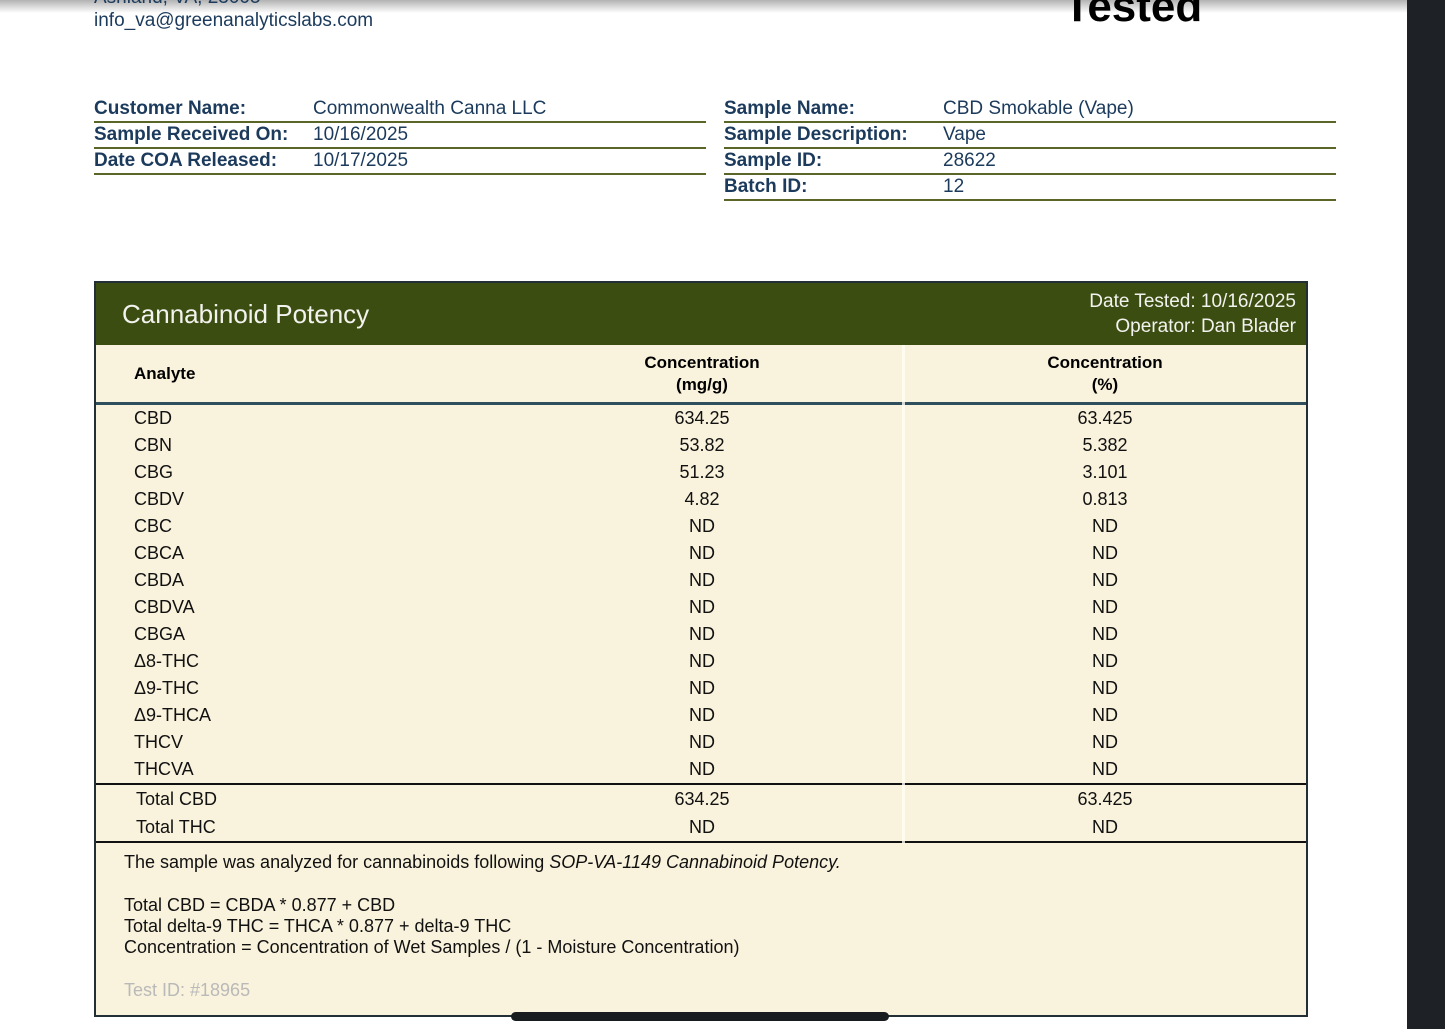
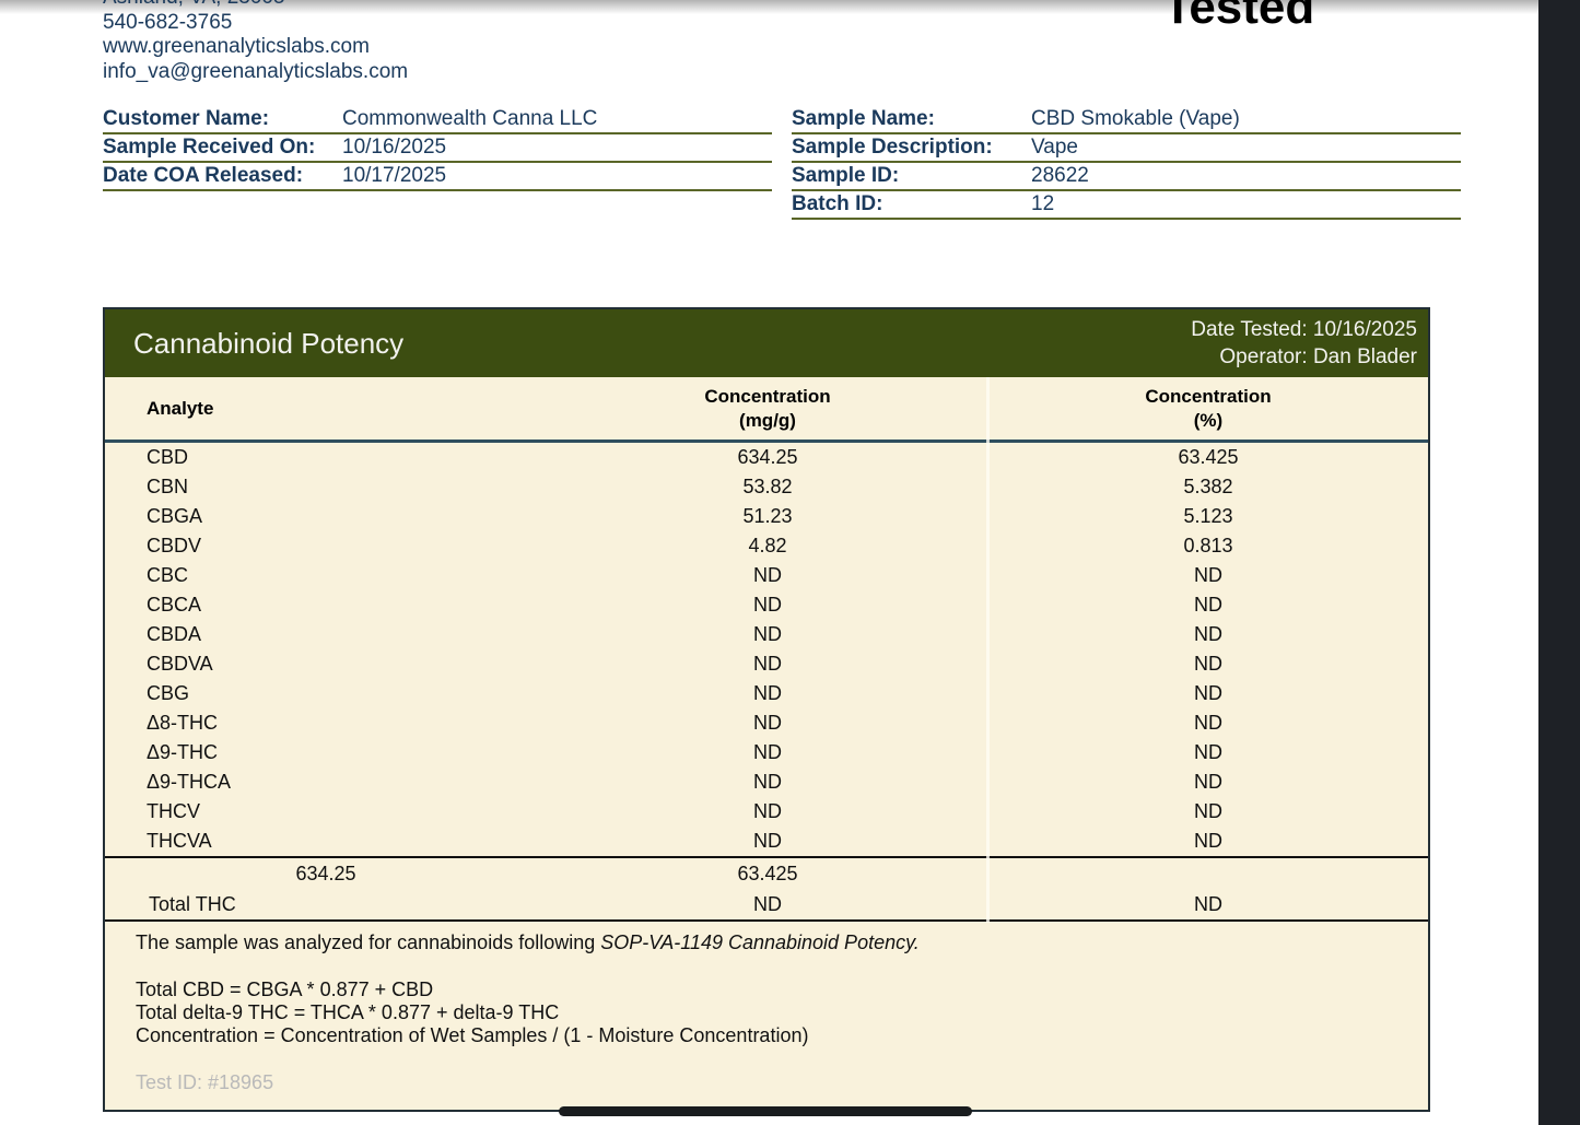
+ 540-682-3765
+ www.greenanalyticslabs.com
  info_va@greenanalyticslabs.com
  Tested
  Customer Name:
  Commonwealth Canna LLC
  Sample Received On:
  10/16/2025
  Date COA Released:
  10/17/2025
  Sample Name:
  CBD Smokable (Vape)
  Sample Description:
  Vape
  Sample ID:
  28622
  Batch ID:
  12
  Cannabinoid Potency
  Date Tested: 10/16/2025
  Operator: Dan Blader
  Analyte
  Concentration
  (mg/g)
  Concentration
  (%)
  CBD
  634.25
  63.425
  CBN
  53.82
  5.382
- CBG
+ CBGA
  51.23
- 3.101
+ 5.123
  CBDV
  4.82
  0.813
  CBC
  ND
  ND
  CBCA
  ND
  ND
  CBDA
  ND
  ND
  CBDVA
  ND
  ND
- CBGA
+ CBG
  ND
  ND
  Δ8-THC
  ND
  ND
  Δ9-THC
  ND
  ND
  Δ9-THCA
  ND
  ND
  THCV
  ND
  ND
  THCVA
  ND
  ND
- Total CBD
  634.25
  63.425
  Total THC
  ND
  ND
  The sample was analyzed for cannabinoids following SOP-VA-1149 Cannabinoid Potency.
- Total CBD = CBDA * 0.877 + CBD
+ Total CBD = CBGA * 0.877 + CBD
  Total delta-9 THC = THCA * 0.877 + delta-9 THC
  Concentration = Concentration of Wet Samples / (1 - Moisture Concentration)
  Test ID: #18965
